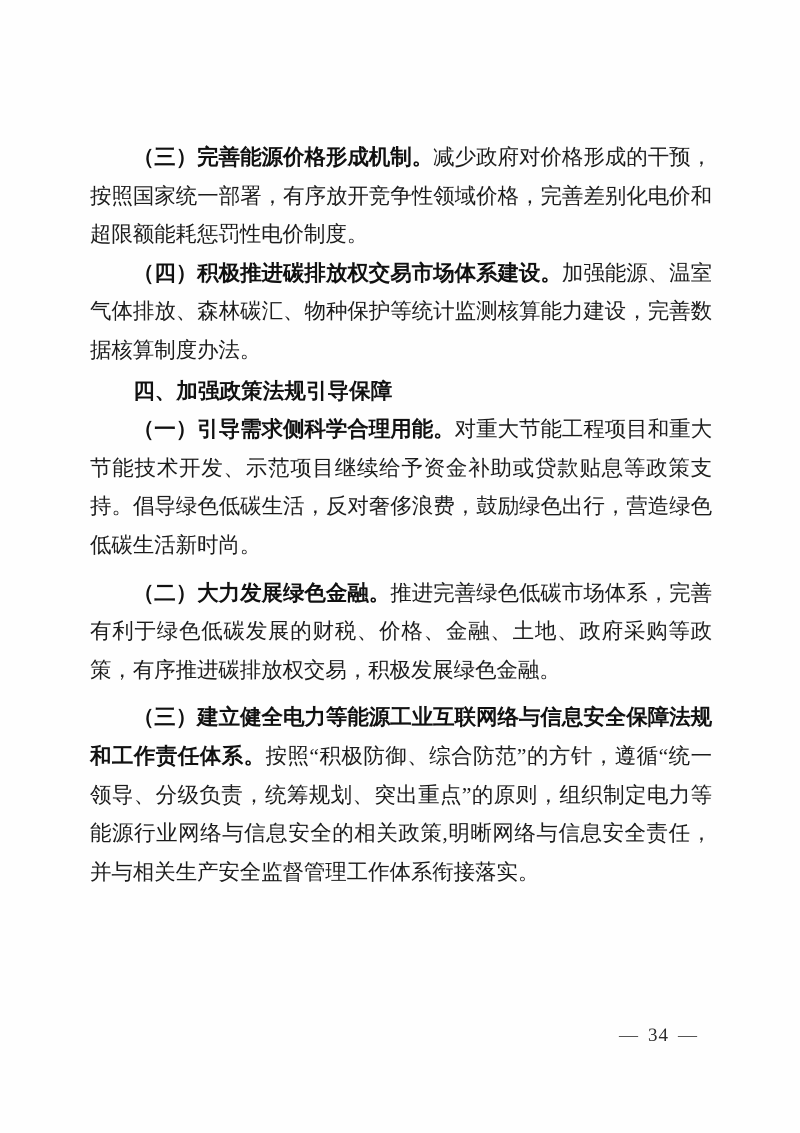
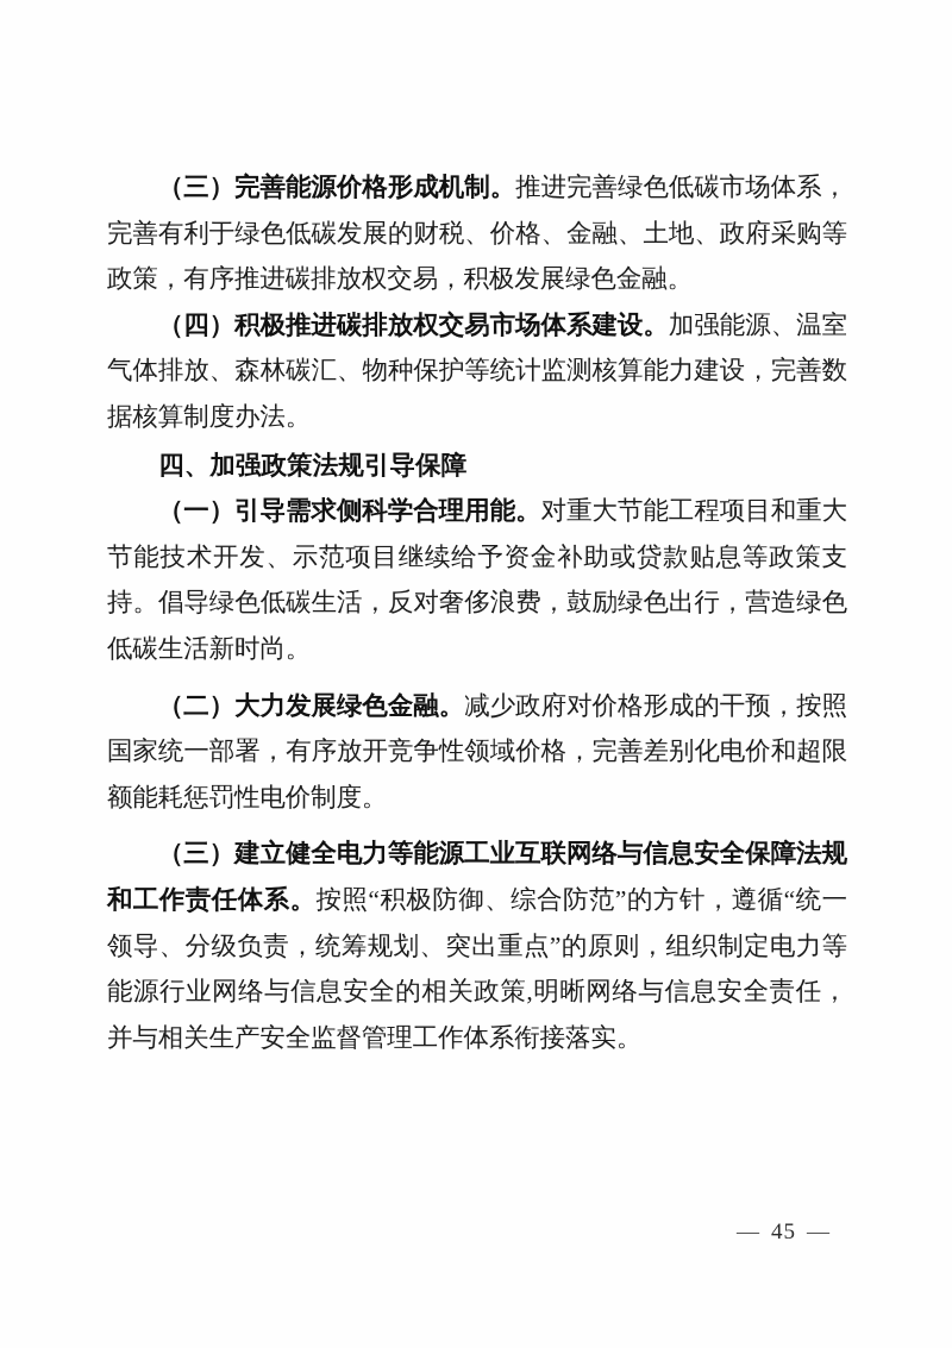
- （三）完善能源价格形成机制。减少政府对价格形成的干预，按照国家统一部署，有序放开竞争性领域价格，完善差别化电价和超限额能耗惩罚性电价制度。
+ （三）完善能源价格形成机制。推进完善绿色低碳市场体系，完善有利于绿色低碳发展的财税、价格、金融、土地、政府采购等政策，有序推进碳排放权交易，积极发展绿色金融。
  （四）积极推进碳排放权交易市场体系建设。加强能源、温室气体排放、森林碳汇、物种保护等统计监测核算能力建设，完善数据核算制度办法。
  四、加强政策法规引导保障
  （一）引导需求侧科学合理用能。对重大节能工程项目和重大节能技术开发、示范项目继续给予资金补助或贷款贴息等政策支持。倡导绿色低碳生活，反对奢侈浪费，鼓励绿色出行，营造绿色低碳生活新时尚。
- （二）大力发展绿色金融。推进完善绿色低碳市场体系，完善有利于绿色低碳发展的财税、价格、金融、土地、政府采购等政策，有序推进碳排放权交易，积极发展绿色金融。
+ （二）大力发展绿色金融。减少政府对价格形成的干预，按照国家统一部署，有序放开竞争性领域价格，完善差别化电价和超限额能耗惩罚性电价制度。
  （三）建立健全电力等能源工业互联网络与信息安全保障法规和工作责任体系。按照“积极防御、综合防范”的方针，遵循“统一领导、分级负责，统筹规划、突出重点”的原则，组织制定电力等能源行业网络与信息安全的相关政策,明晰网络与信息安全责任，并与相关生产安全监督管理工作体系衔接落实。
- — 34 —
+ — 45 —
